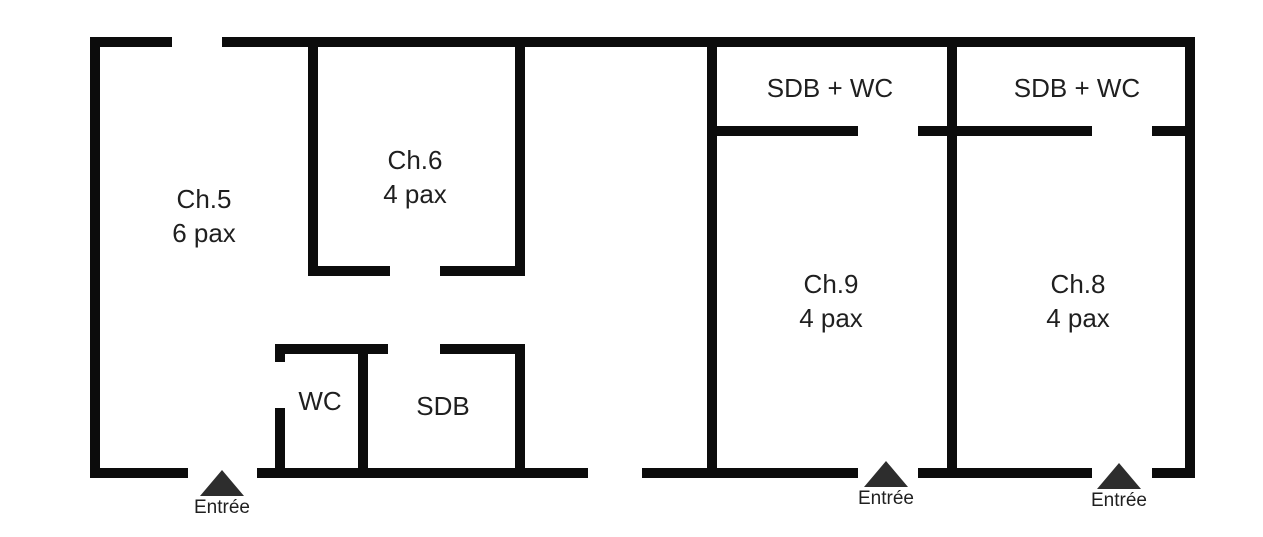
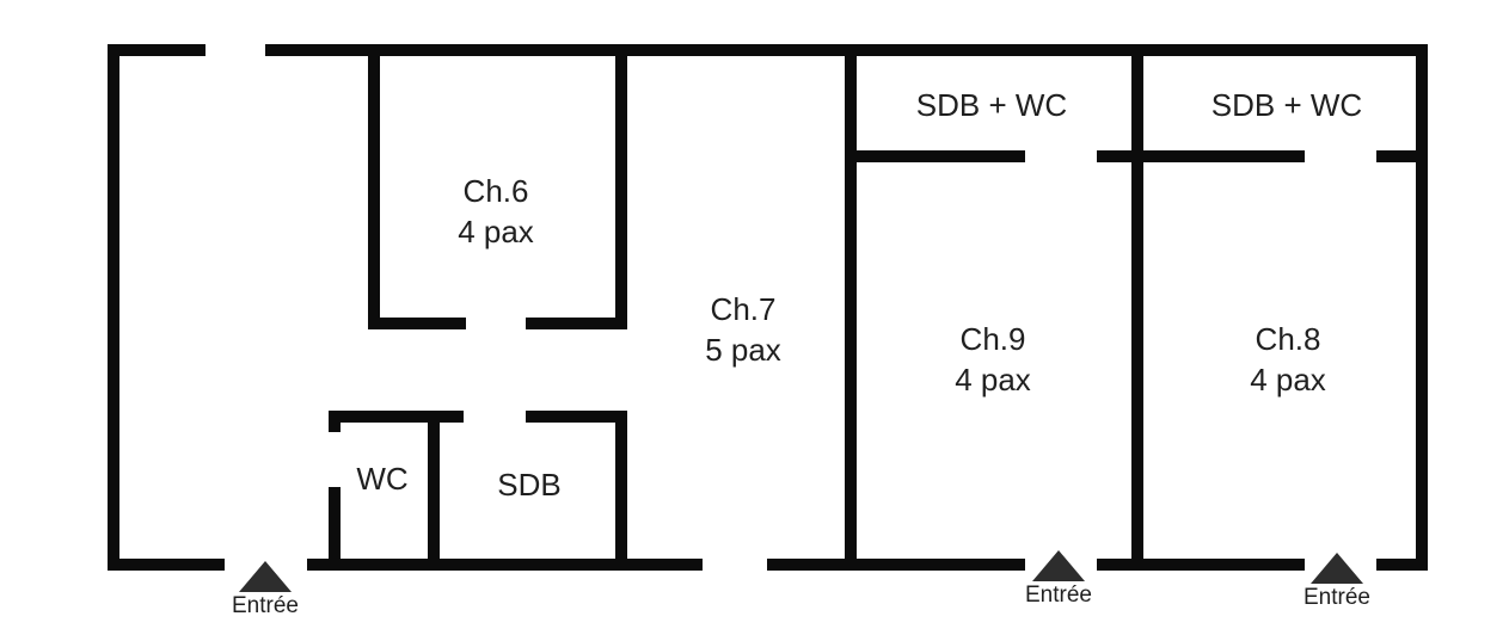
- Ch.5
- 6 pax
  Ch.6
  4 pax
+ Ch.7
+ 5 pax
  Ch.9
  4 pax
  Ch.8
  4 pax
  SDB + WC
  SDB + WC
  WC
  SDB
  Entrée
  Entrée
  Entrée
